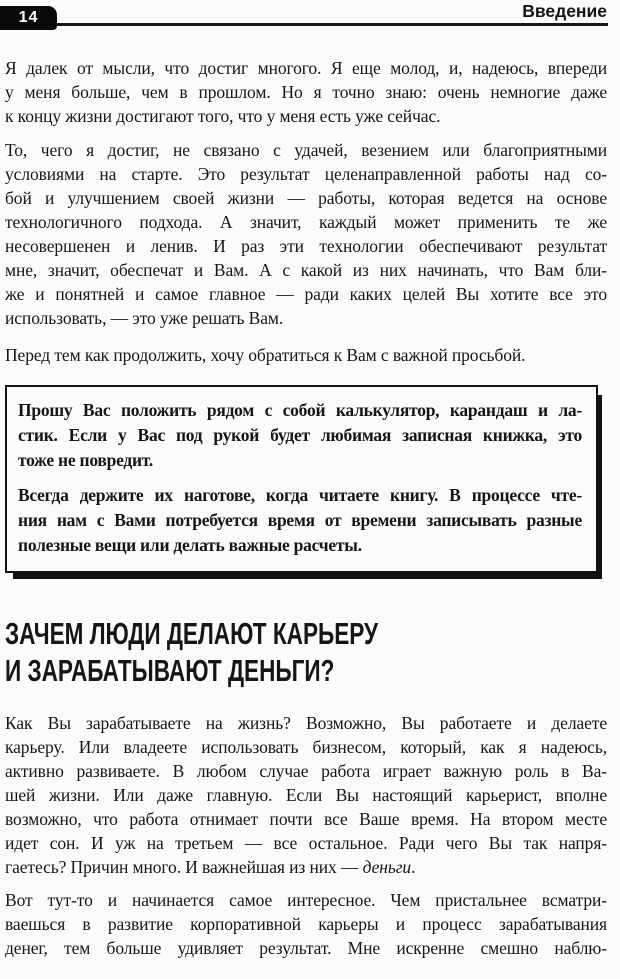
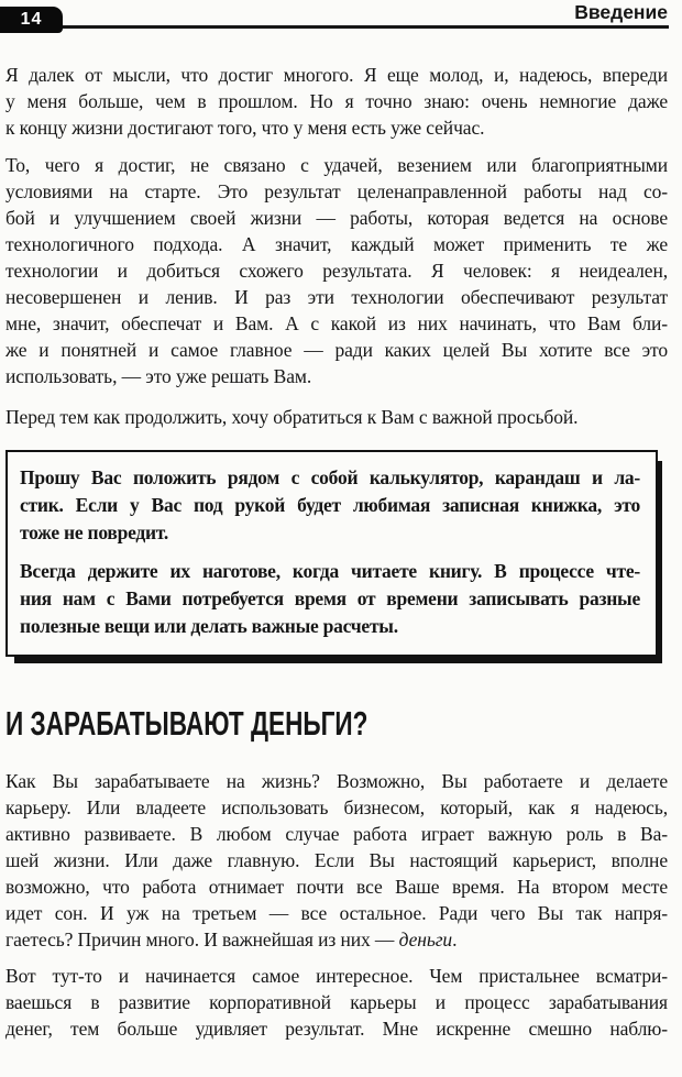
  14
  Введение
  Я далек от мысли, что достиг многого. Я еще молод, и, надеюсь, впереди
  у меня больше, чем в прошлом. Но я точно знаю: очень немногие даже
  к концу жизни достигают того, что у меня есть уже сейчас.
  То, чего я достиг, не связано с удачей, везением или благоприятными
  условиями на старте. Это результат целенаправленной работы над со-
  бой и улучшением своей жизни — работы, которая ведется на основе
  технологичного подхода. А значит, каждый может применить те же
+ технологии и добиться схожего результата. Я человек: я неидеален,
  несовершенен и ленив. И раз эти технологии обеспечивают результат
  мне, значит, обеспечат и Вам. А с какой из них начинать, что Вам бли-
  же и понятней и самое главное — ради каких целей Вы хотите все это
  использовать, — это уже решать Вам.
  Перед тем как продолжить, хочу обратиться к Вам с важной просьбой.
  Прошу Вас положить рядом с собой калькулятор, карандаш и ла-
  стик. Если у Вас под рукой будет любимая записная книжка, это
  тоже не повредит.
  Всегда держите их наготове, когда читаете книгу. В процессе чте-
  ния нам с Вами потребуется время от времени записывать разные
  полезные вещи или делать важные расчеты.
- ЗАЧЕМ ЛЮДИ ДЕЛАЮТ КАРЬЕРУ
  И ЗАРАБАТЫВАЮТ ДЕНЬГИ?
  Как Вы зарабатываете на жизнь? Возможно, Вы работаете и делаете
  карьеру. Или владеете использовать бизнесом, который, как я надеюсь,
  активно развиваете. В любом случае работа играет важную роль в Ва-
  шей жизни. Или даже главную. Если Вы настоящий карьерист, вполне
  возможно, что работа отнимает почти все Ваше время. На втором месте
  идет сон. И уж на третьем — все остальное. Ради чего Вы так напря-
  гаетесь? Причин много. И важнейшая из них — деньги.
  Вот тут-то и начинается самое интересное. Чем пристальнее всматри-
  ваешься в развитие корпоративной карьеры и процесс зарабатывания
  денег, тем больше удивляет результат. Мне искренне смешно наблю-
